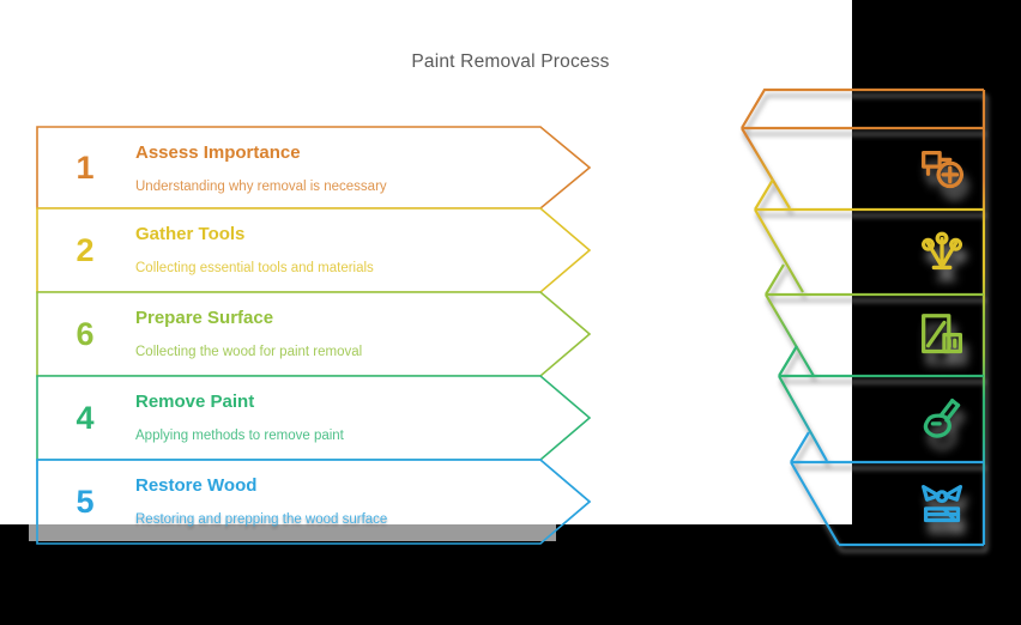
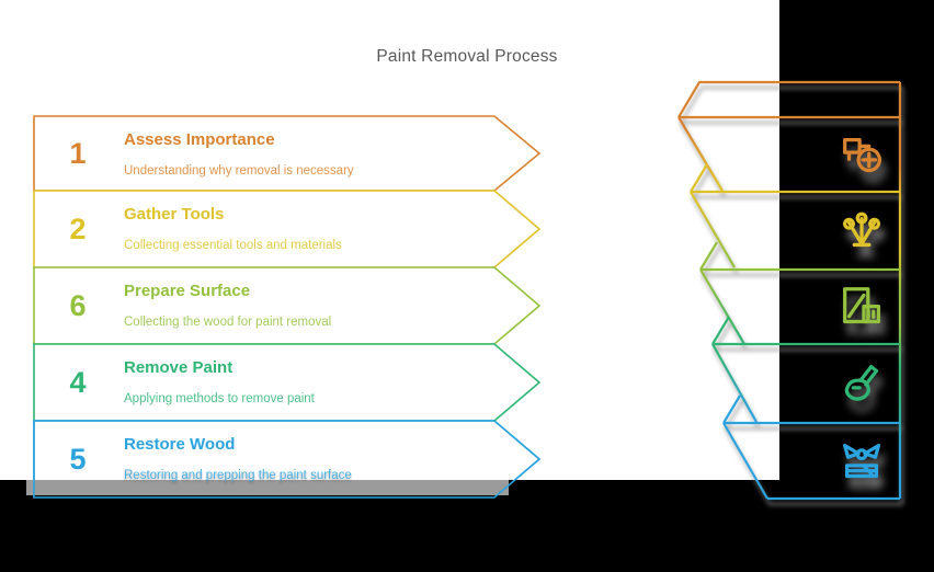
  Paint Removal Process
  1
  Assess Importance
  Understanding why removal is necessary
  2
  Gather Tools
  Collecting essential tools and materials
  6
  Prepare Surface
  Collecting the wood for paint removal
  4
  Remove Paint
  Applying methods to remove paint
  5
  Restore Wood
- Restoring and prepping the wood surface
+ Restoring and prepping the paint surface
